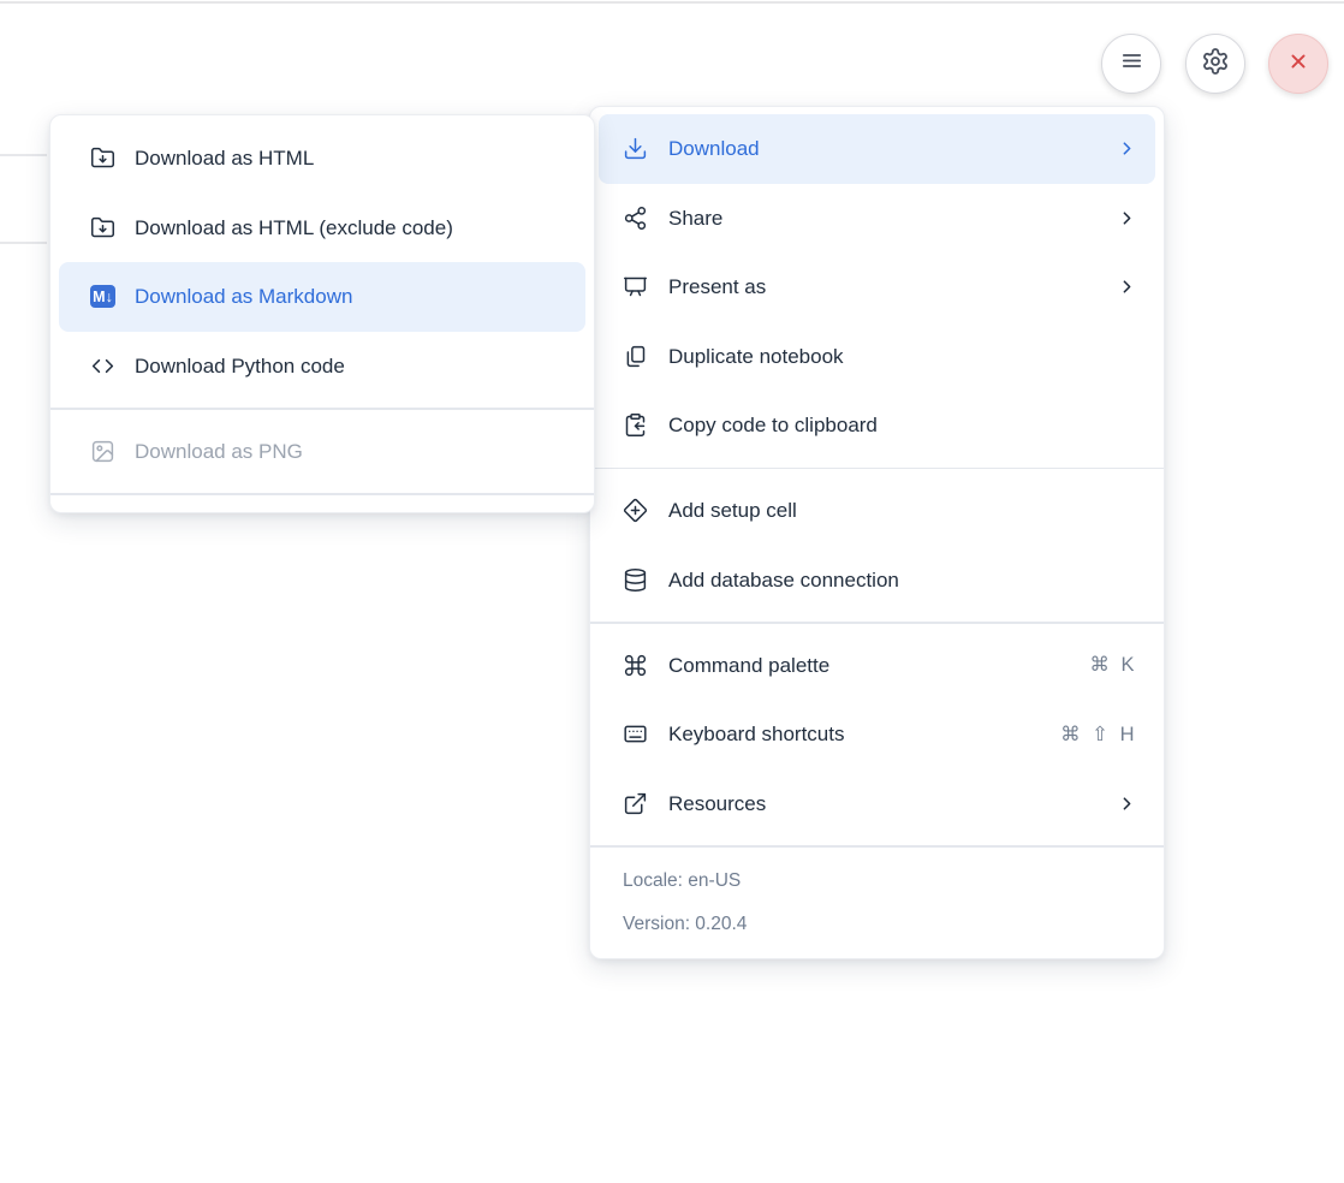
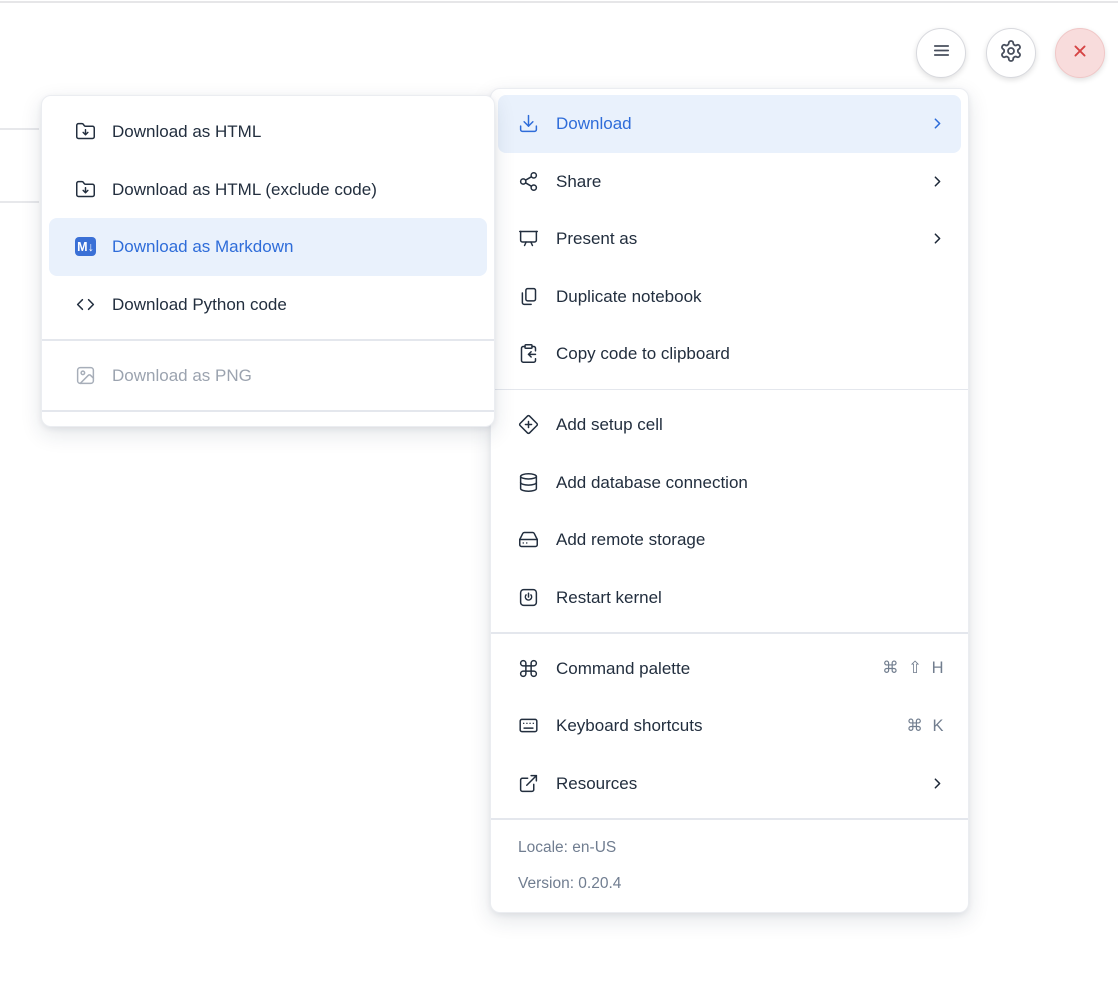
  Download
  Share
  Present as
  Duplicate notebook
  Copy code to clipboard
  Add setup cell
  Add database connection
+ Add remote storage
+ Restart kernel
  Command palette
- ⌘ K
+ ⌘ ⇧ H
  Keyboard shortcuts
- ⌘ ⇧ H
+ ⌘ K
  Resources
  Locale: en-US
  Version: 0.20.4
  Download as HTML
  Download as HTML (exclude code)
  M↓
  Download as Markdown
  Download Python code
  Download as PNG
